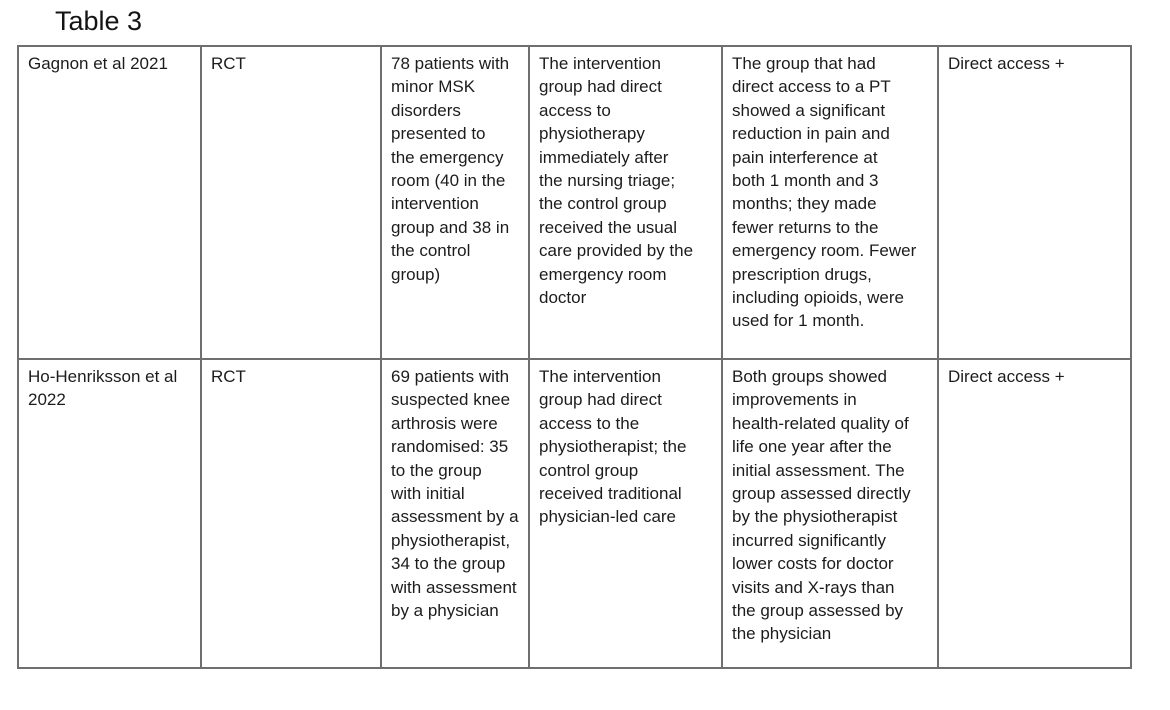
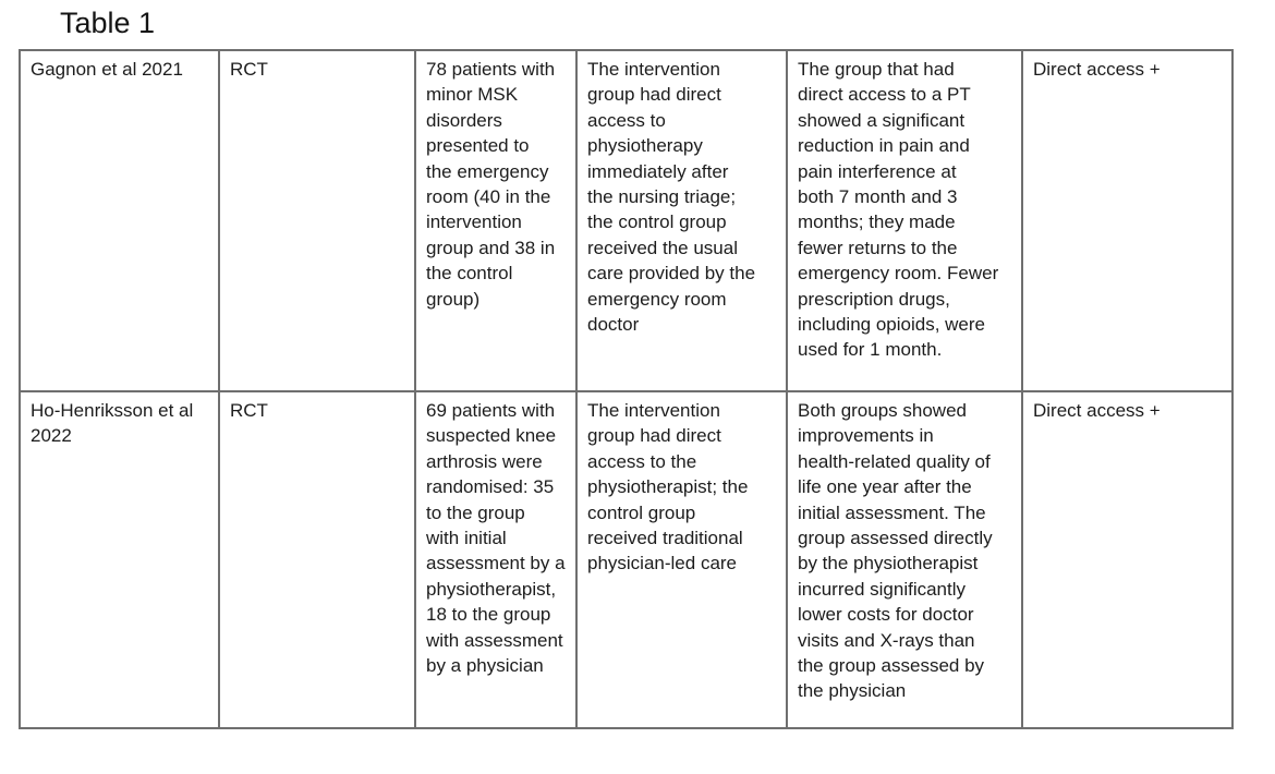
- Table 3
+ Table 1
- Gagnon et al 2021	RCT	78 patients with minor MSK disorders presented to the emergency room (40 in the intervention group and 38 in the control group)	The intervention group had direct access to physiotherapy immediately after the nursing triage; the control group received the usual care provided by the emergency room doctor	The group that had direct access to a PT showed a significant reduction in pain and pain interference at both 1 month and 3 months; they made fewer returns to the emergency room. Fewer prescription drugs, including opioids, were used for 1 month.	Direct access +
+ Gagnon et al 2021	RCT	78 patients with minor MSK disorders presented to the emergency room (40 in the intervention group and 38 in the control group)	The intervention group had direct access to physiotherapy immediately after the nursing triage; the control group received the usual care provided by the emergency room doctor	The group that had direct access to a PT showed a significant reduction in pain and pain interference at both 7 month and 3 months; they made fewer returns to the emergency room. Fewer prescription drugs, including opioids, were used for 1 month.	Direct access +
- Ho-Henriksson et al 2022	RCT	69 patients with suspected knee arthrosis were randomised: 35 to the group with initial assessment by a physiotherapist, 34 to the group with assessment by a physician	The intervention group had direct access to the physiotherapist; the control group received traditional physician-led care	Both groups showed improvements in health-related quality of life one year after the initial assessment. The group assessed directly by the physiotherapist incurred significantly lower costs for doctor visits and X-rays than the group assessed by the physician	Direct access +
+ Ho-Henriksson et al 2022	RCT	69 patients with suspected knee arthrosis were randomised: 35 to the group with initial assessment by a physiotherapist, 18 to the group with assessment by a physician	The intervention group had direct access to the physiotherapist; the control group received traditional physician-led care	Both groups showed improvements in health-related quality of life one year after the initial assessment. The group assessed directly by the physiotherapist incurred significantly lower costs for doctor visits and X-rays than the group assessed by the physician	Direct access +
